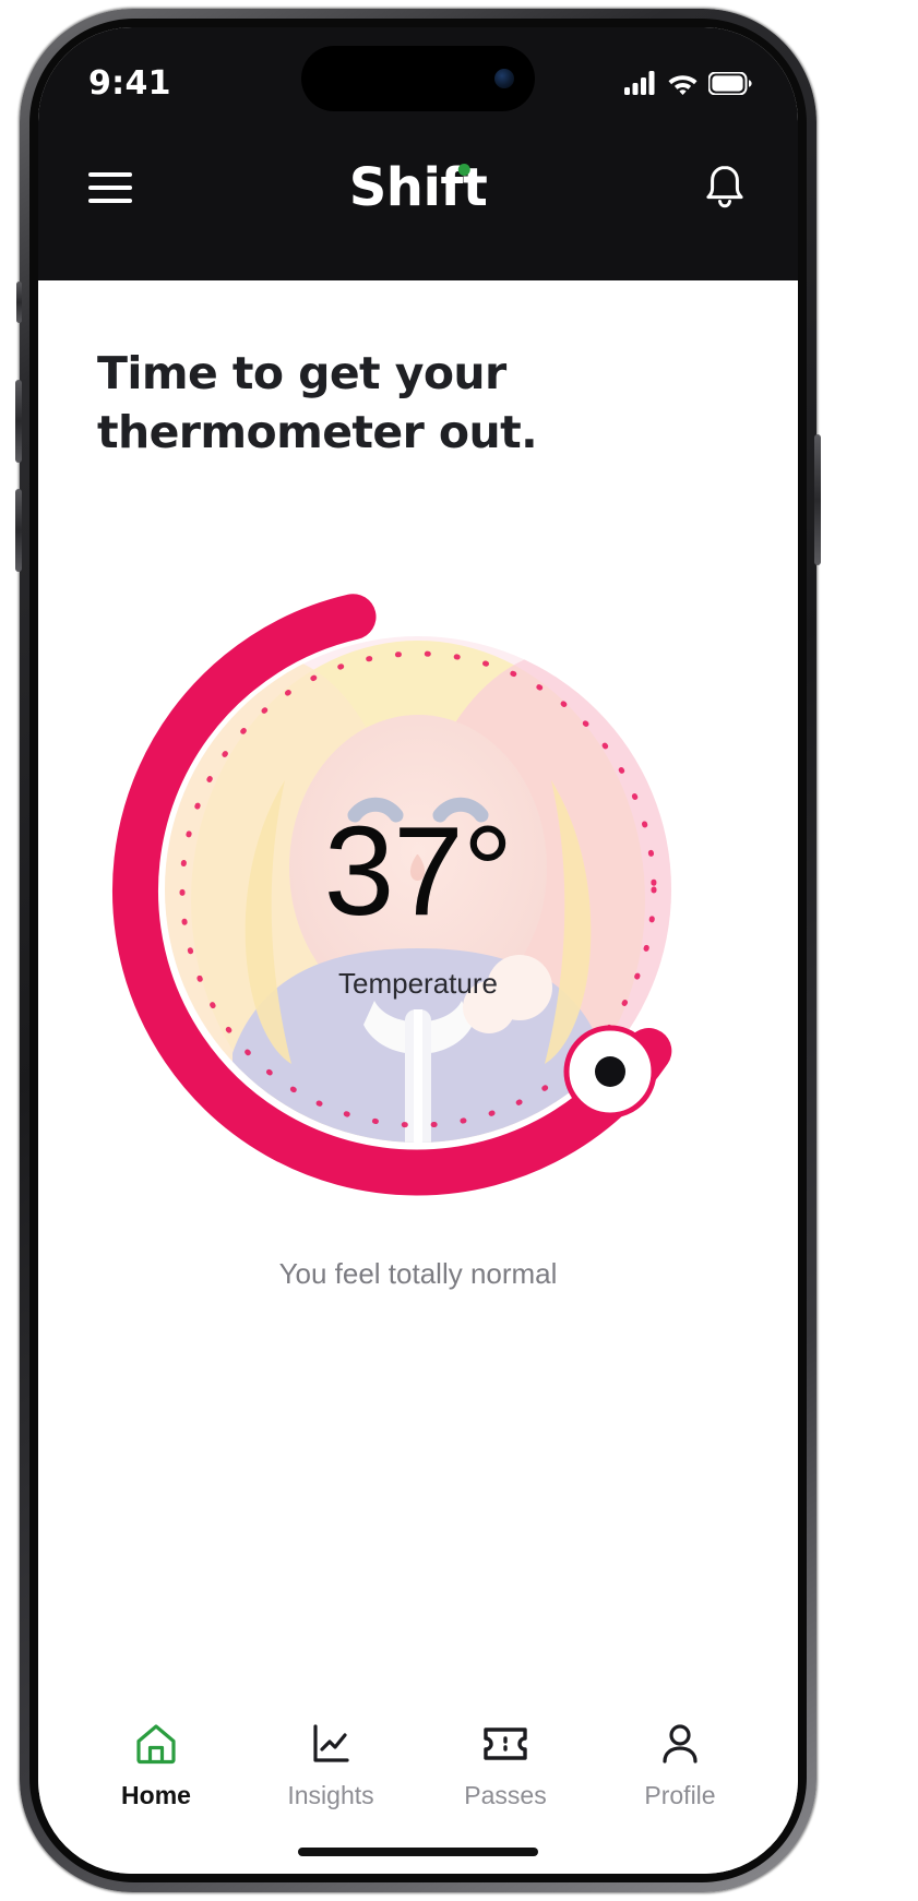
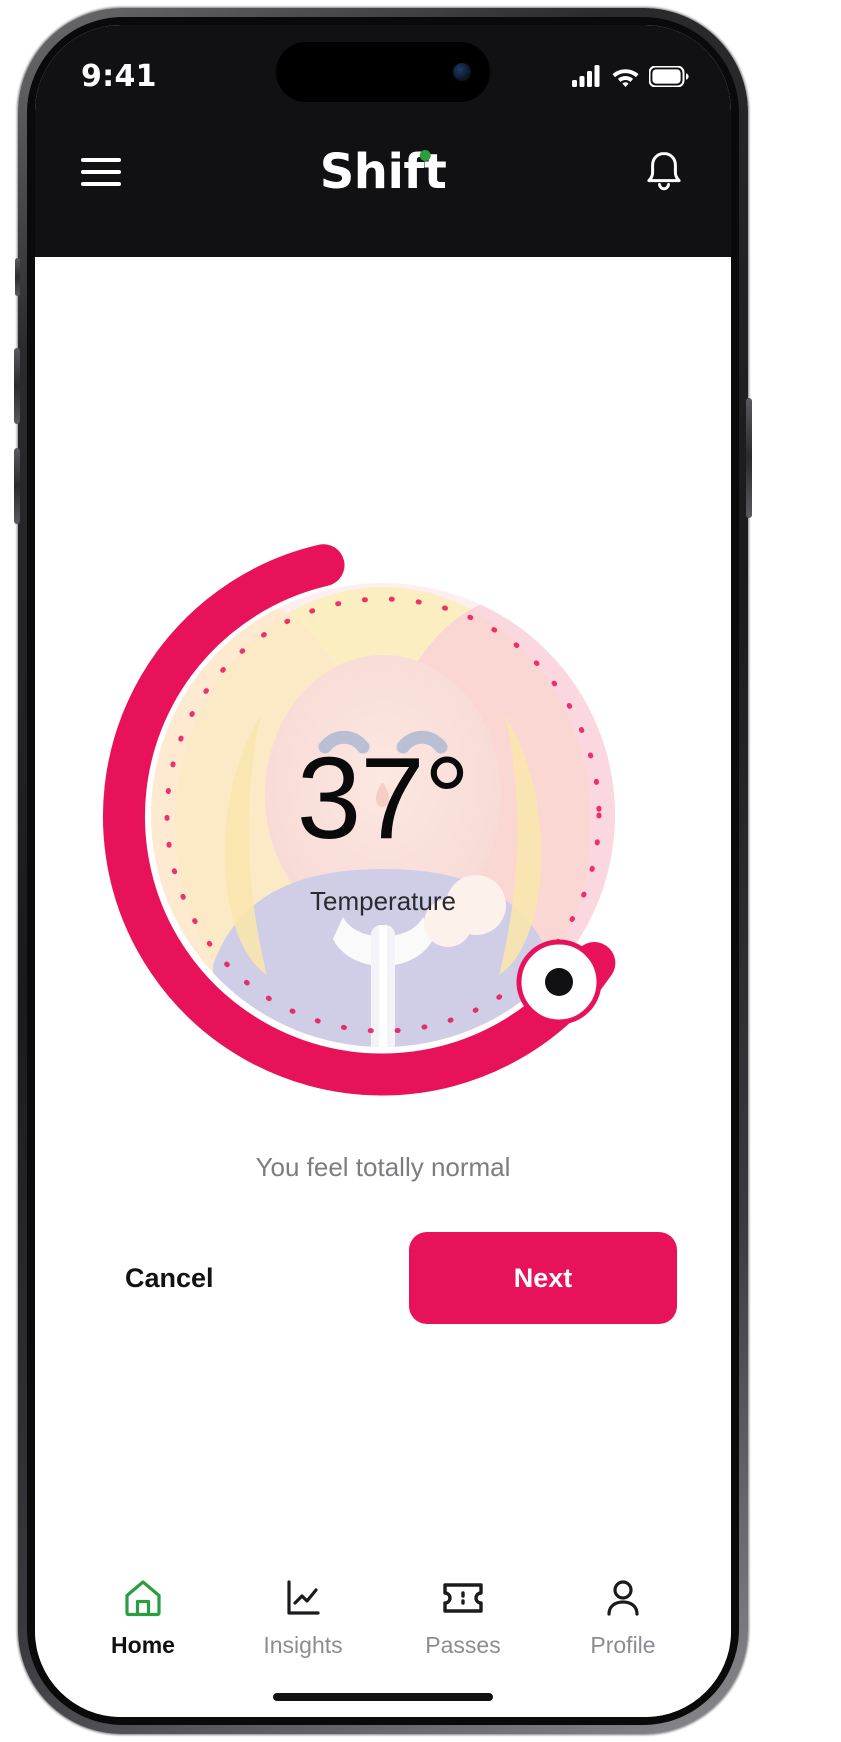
  9:41
  Shift
- Time to get your thermometer out.
  37°
  Temperature
  You feel totally normal
+ Cancel
+ Next
  Home
  Insights
  Passes
  Profile
